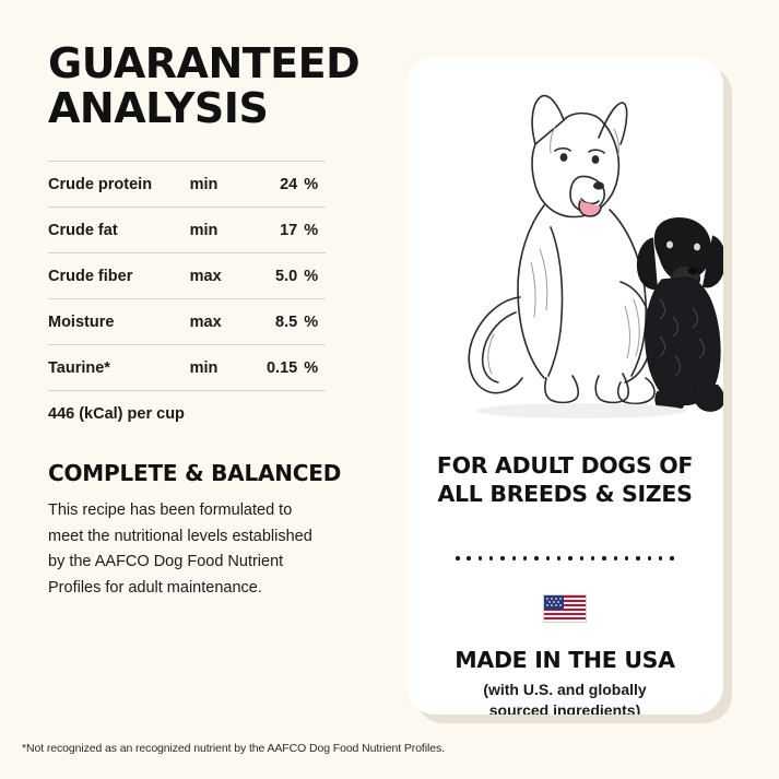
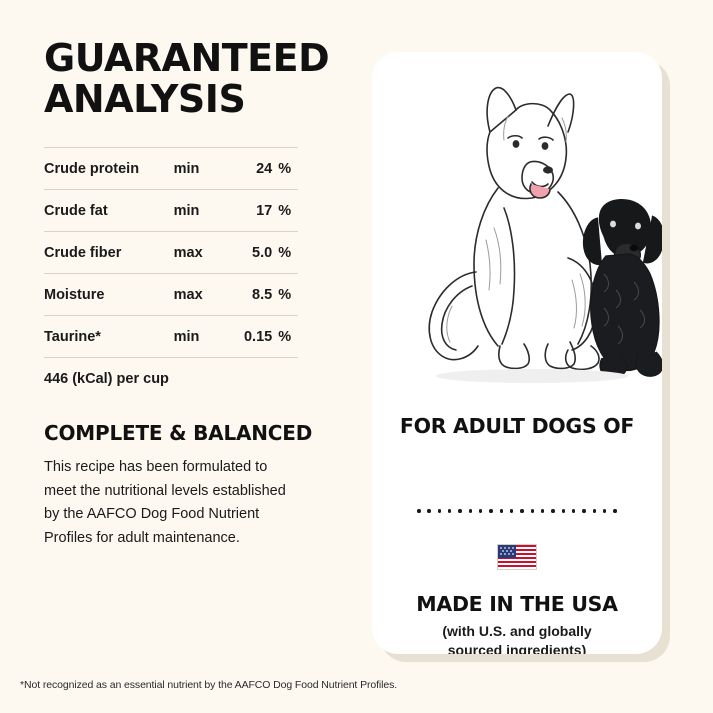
  GUARANTEED
  ANALYSIS
  Crude protein	min	24	%
  Crude fat	min	17	%
  Crude fiber	max	5.0	%
  Moisture	max	8.5	%
  Taurine*	min	0.15	%
  446 (kCal) per cup
  COMPLETE & BALANCED
  This recipe has been formulated to meet the nutritional levels established by the AAFCO Dog Food Nutrient Profiles for adult maintenance.
- *Not recognized as an recognized nutrient by the AAFCO Dog Food Nutrient Profiles.
+ *Not recognized as an essential nutrient by the AAFCO Dog Food Nutrient Profiles.
  FOR ADULT DOGS OF
- ALL BREEDS & SIZES
  MADE IN THE USA
  (with U.S. and globally
  sourced ingredients)
